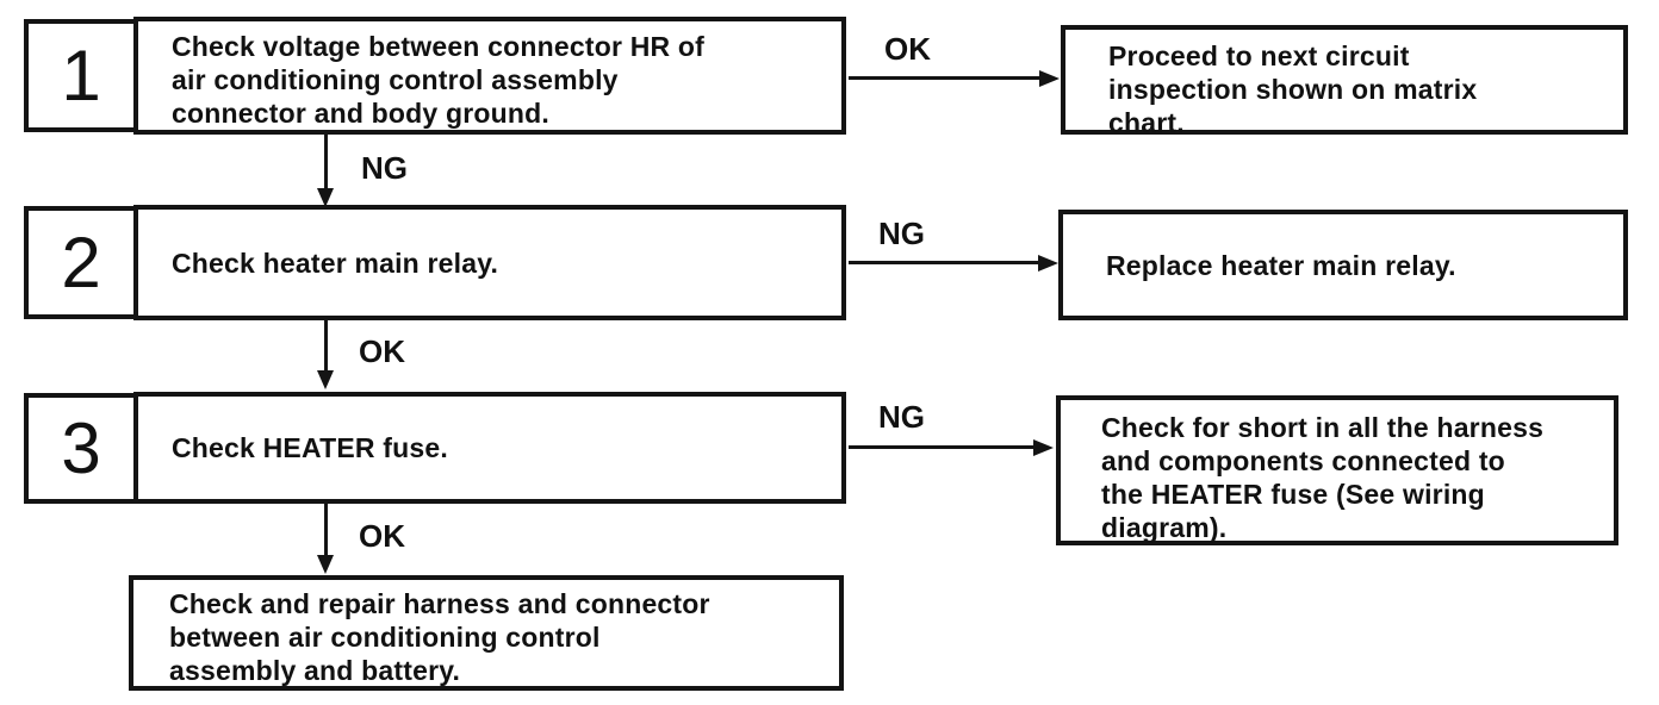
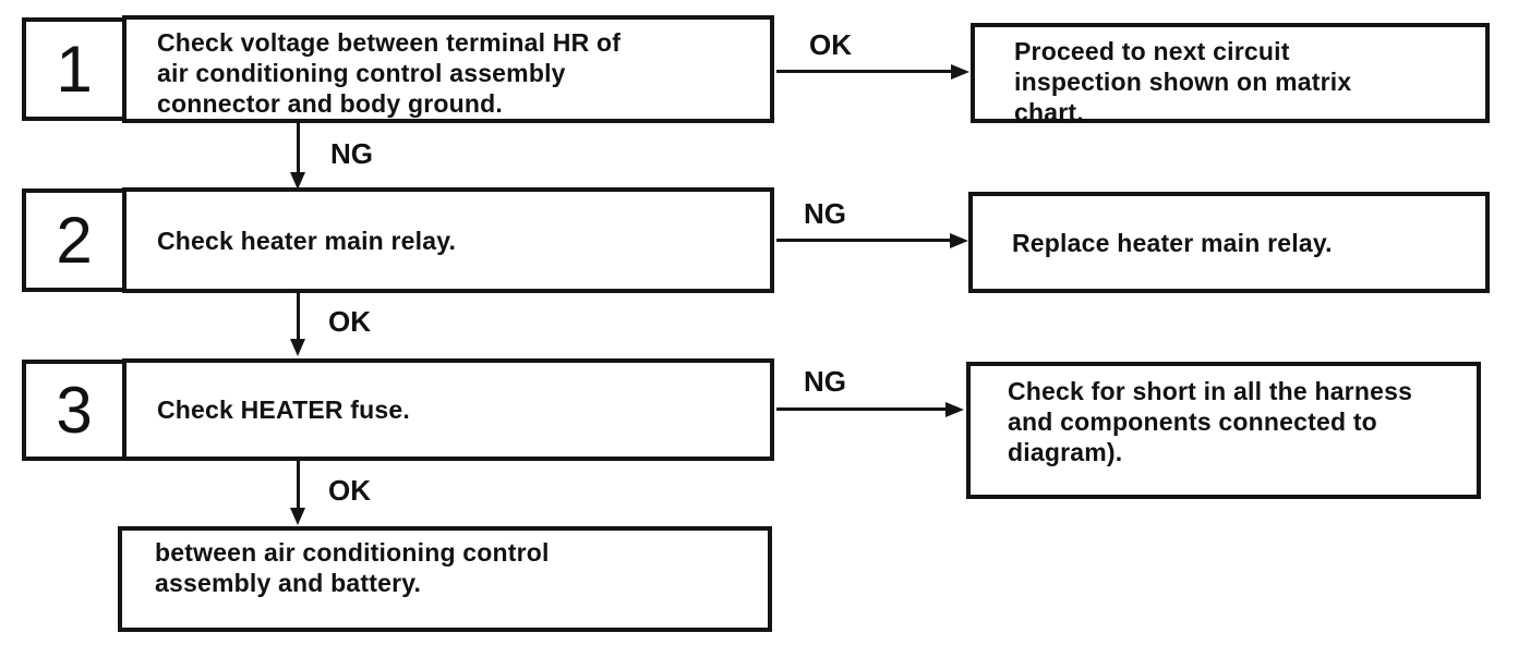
  1
- Check voltage between connector HR of
+ Check voltage between terminal HR of
  air conditioning control assembly
  connector and body ground.
  OK
  Proceed to next circuit
  inspection shown on matrix
  chart.
  NG
  2
  Check heater main relay.
  NG
  Replace heater main relay.
  OK
  3
  Check HEATER fuse.
  NG
  Check for short in all the harness
  and components connected to
- the HEATER fuse (See wiring
  diagram).
  OK
- Check and repair harness and connector
  between air conditioning control
  assembly and battery.
